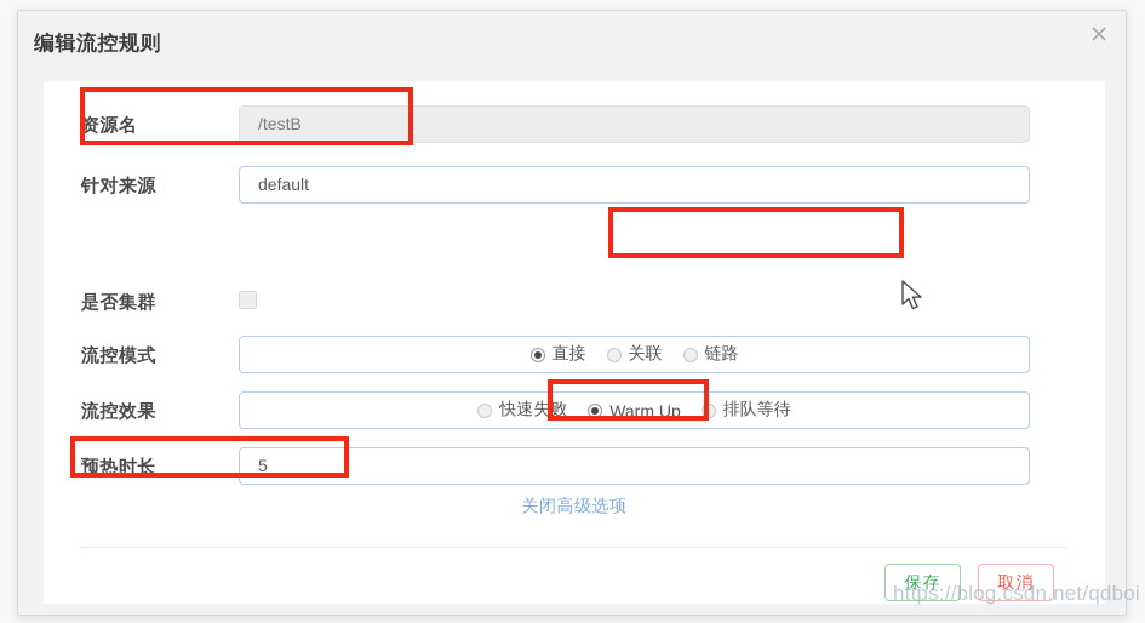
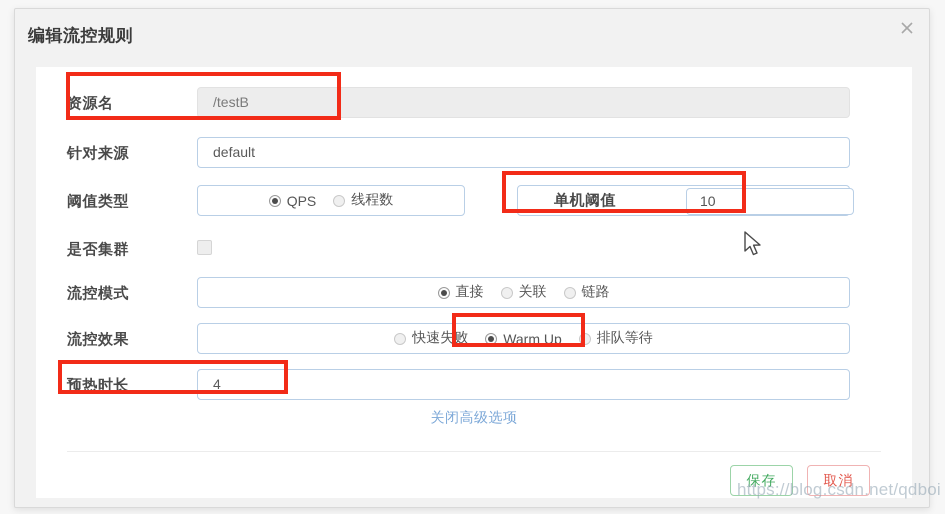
  编辑流控规则
  资源名
  /testB
  针对来源
  default
+ 阈值类型
+ QPS
+ 线程数
+ 单机阈值
+ 10
  是否集群
  流控模式
  直接
  关联
  链路
  流控效果
  快速失败
  Warm Up
  排队等待
  预热时长
- 5
+ 4
  关闭高级选项
  保存
  取消
  https://blog.csdn.net/qdboi
